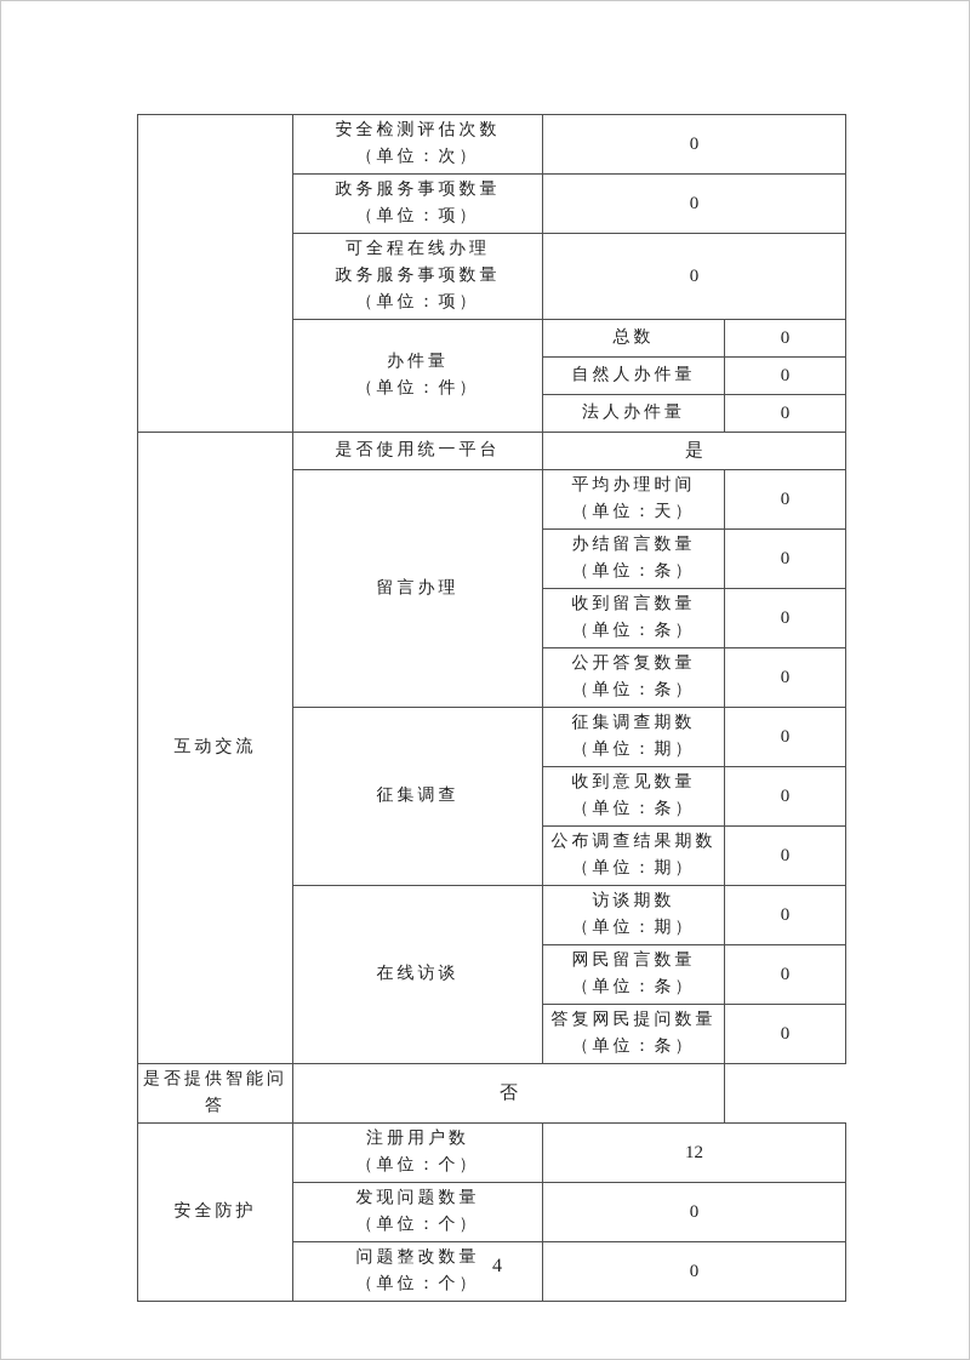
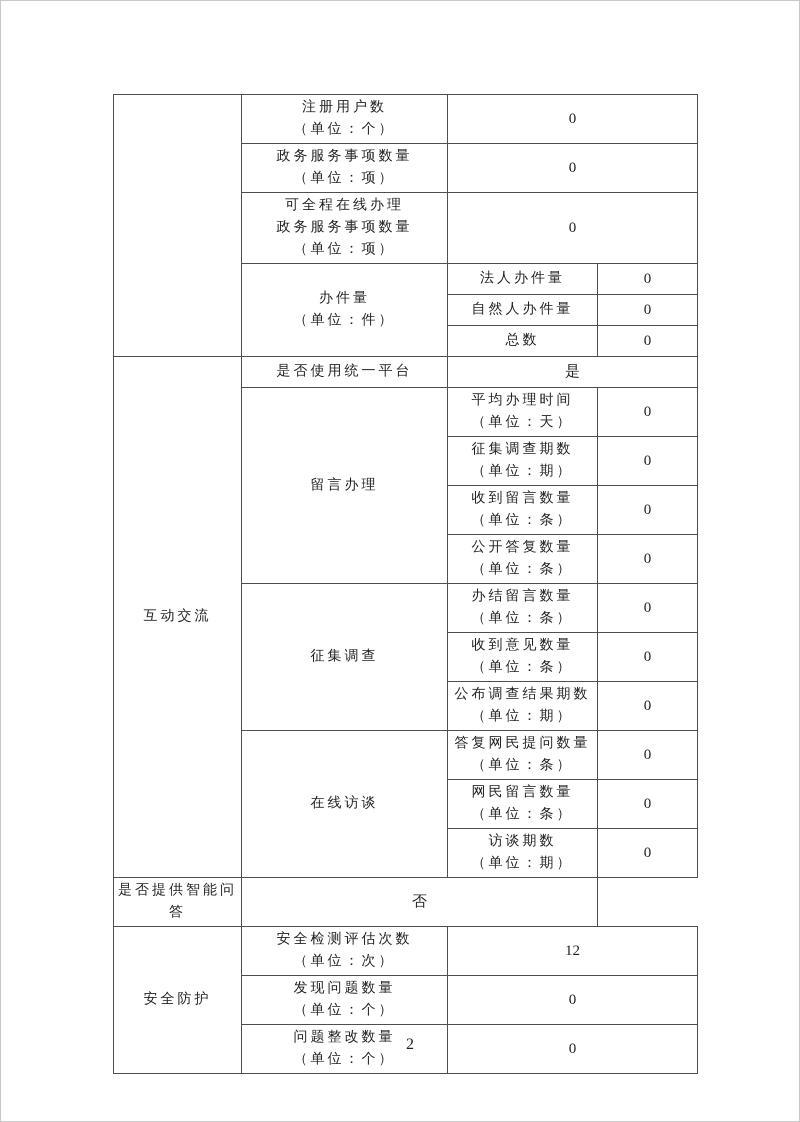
- 	安全检测评估次数 （单位：次）	0
+ 	注册用户数 （单位：个）	0
  政务服务事项数量 （单位：项）	0
  可全程在线办理 政务服务事项数量 （单位：项）	0
- 办件量 （单位：件）	总数	0
+ 办件量 （单位：件）	法人办件量	0
  自然人办件量	0
- 法人办件量	0
+ 总数	0
  互动交流	是否使用统一平台	是
  留言办理	平均办理时间 （单位：天）	0
- 办结留言数量 （单位：条）	0
+ 征集调查期数 （单位：期）	0
  收到留言数量 （单位：条）	0
  公开答复数量 （单位：条）	0
- 征集调查	征集调查期数 （单位：期）	0
+ 征集调查	办结留言数量 （单位：条）	0
  收到意见数量 （单位：条）	0
  公布调查结果期数 （单位：期）	0
- 在线访谈	访谈期数 （单位：期）	0
+ 在线访谈	答复网民提问数量 （单位：条）	0
  网民留言数量 （单位：条）	0
- 答复网民提问数量 （单位：条）	0
+ 访谈期数 （单位：期）	0
  是否提供智能问答	否
- 安全防护	注册用户数 （单位：个）	12
+ 安全防护	安全检测评估次数 （单位：次）	12
  发现问题数量 （单位：个）	0
  问题整改数量 （单位：个）	0
- 4
+ 2
